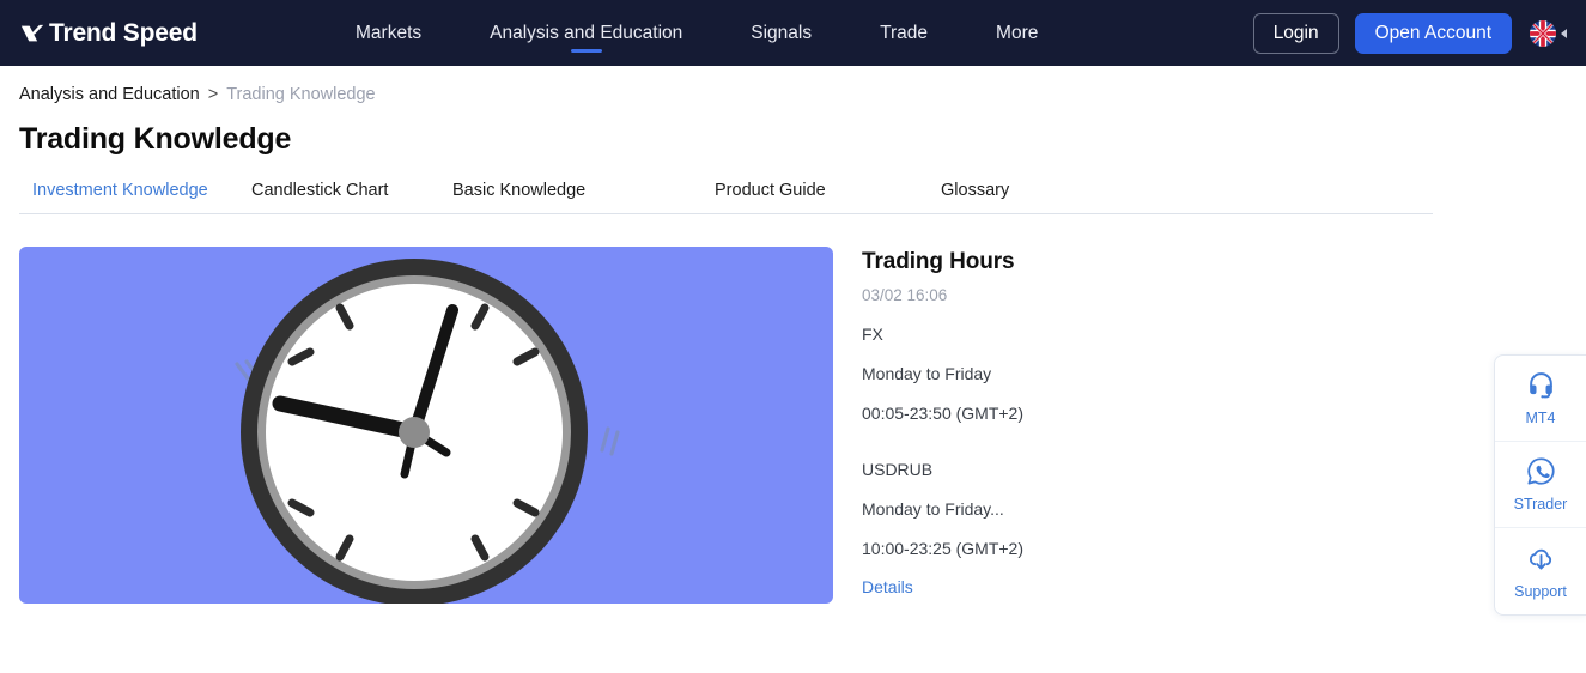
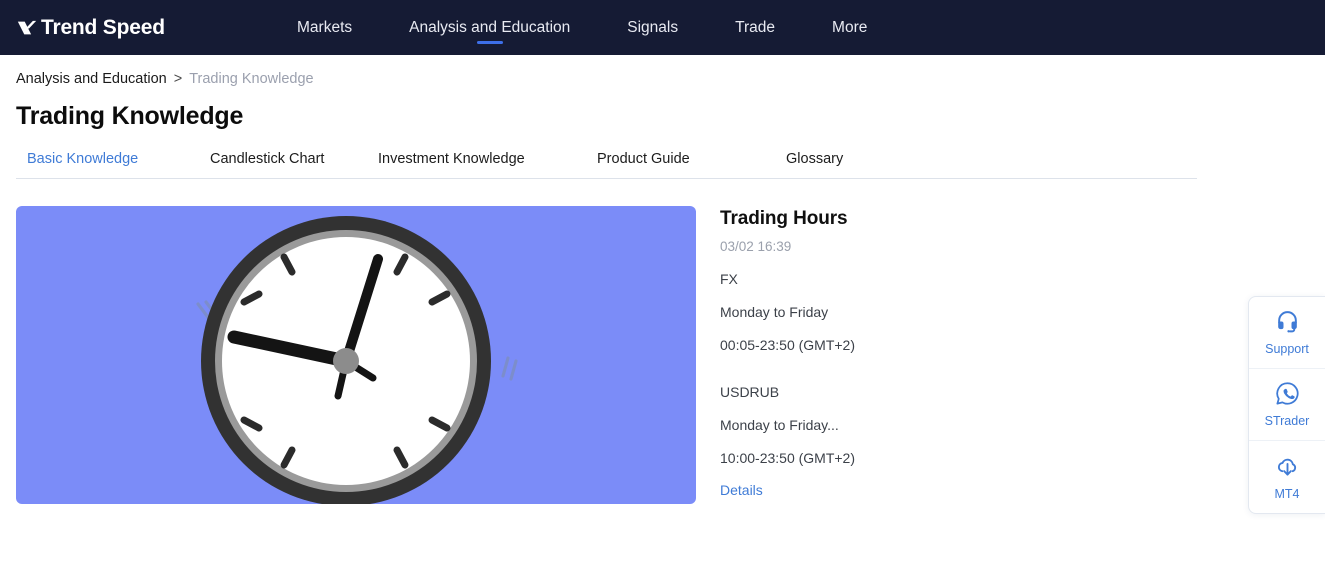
  Trend Speed
  Markets
  Analysis and Education
  Signals
  Trade
  More
- Login
- Open Account
  Analysis and Education
  >
  Trading Knowledge
  Trading Knowledge
- Investment Knowledge
+ Basic Knowledge
  Candlestick Chart
- Basic Knowledge
+ Investment Knowledge
  Product Guide
  Glossary
  Trading Hours
- 03/02 16:06
+ 03/02 16:39
  FX
  Monday to Friday
  00:05-23:50 (GMT+2)
  USDRUB
  Monday to Friday...
- 10:00-23:25 (GMT+2)
+ 10:00-23:50 (GMT+2)
  Details
- MT4
+ Support
  STrader
- Support
+ MT4
